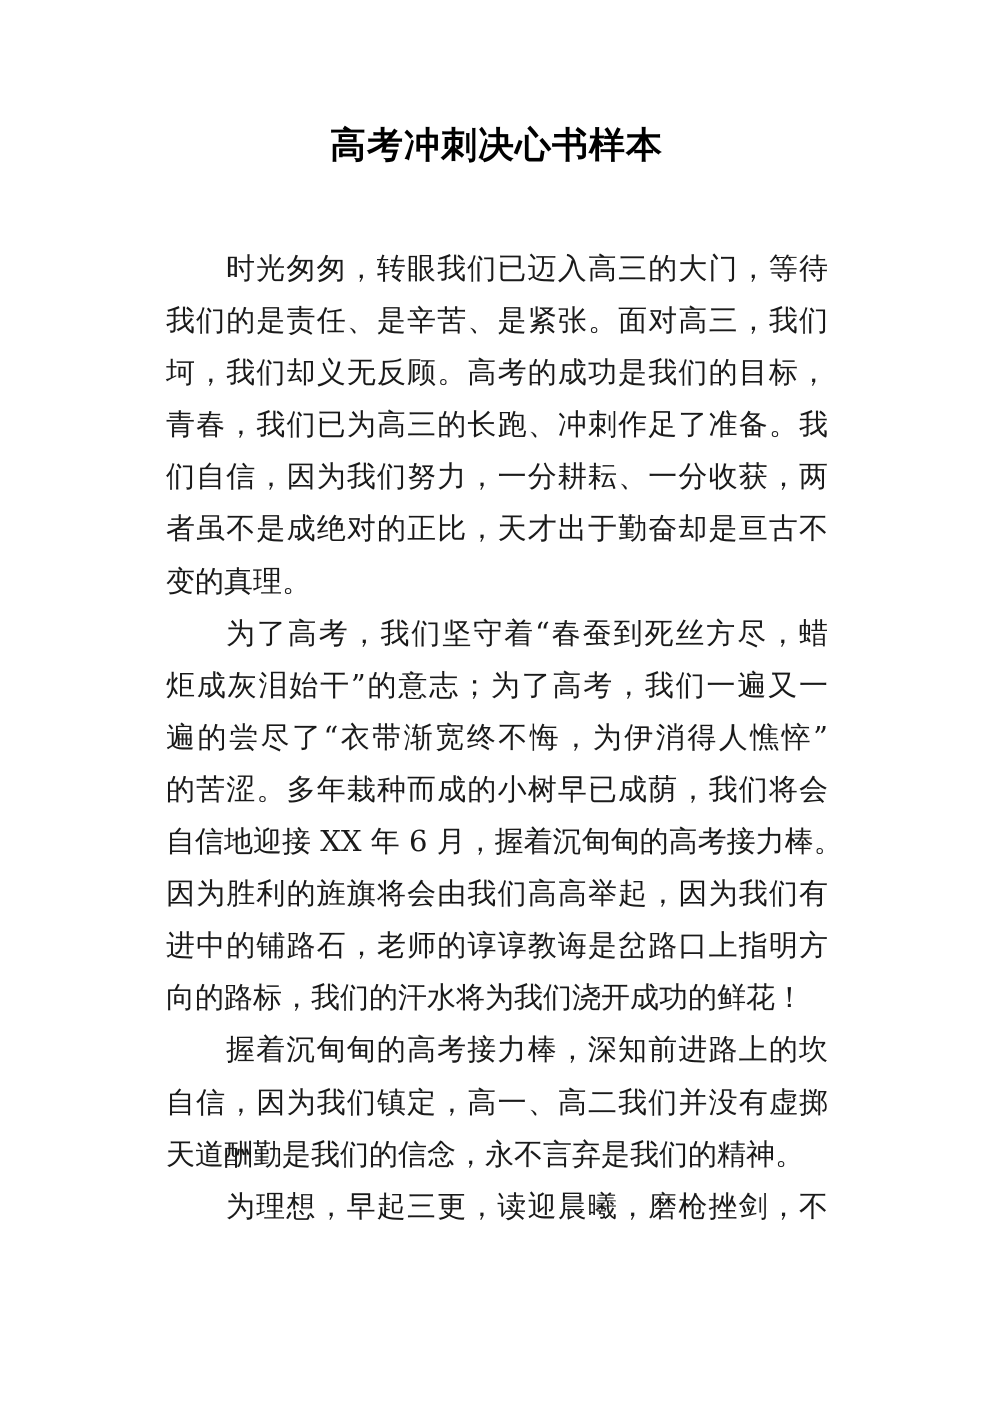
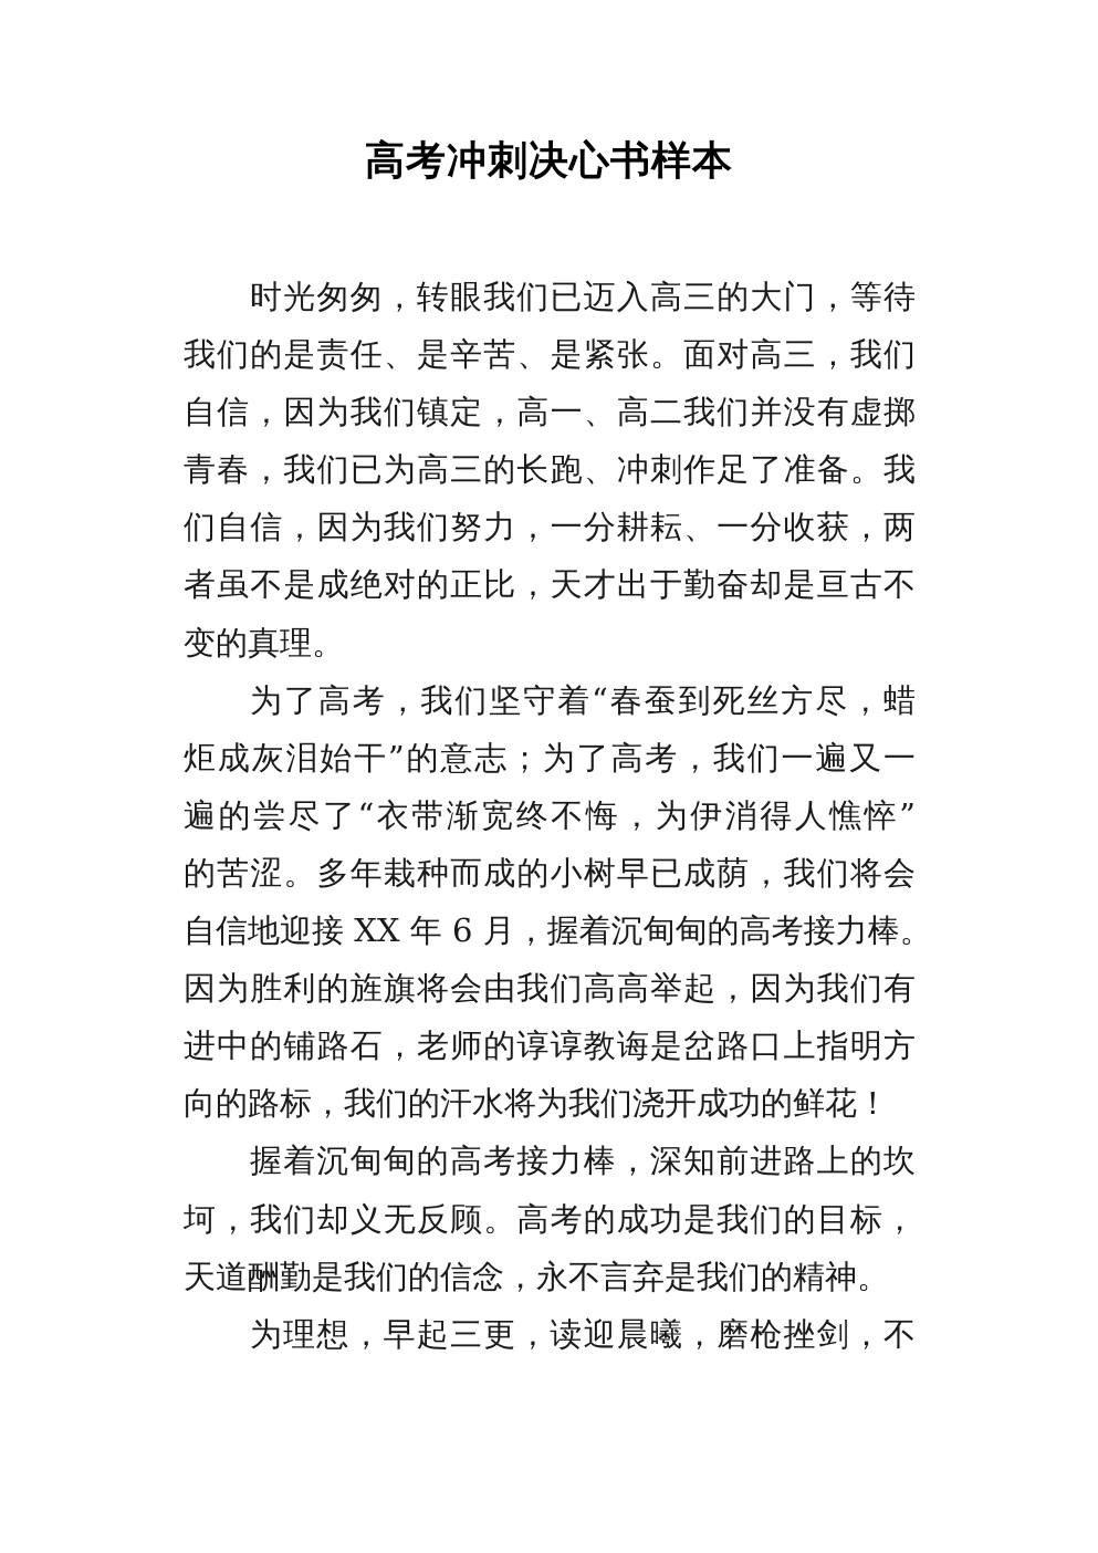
  高考冲刺决心书样本
  时光匆匆，转眼我们已迈入高三的大门，等待
  我们的是责任、是辛苦、是紧张。面对高三，我们
- 坷，我们却义无反顾。高考的成功是我们的目标，
+ 自信，因为我们镇定，高一、高二我们并没有虚掷
  青春，我们已为高三的长跑、冲刺作足了准备。我
  们自信，因为我们努力，一分耕耘、一分收获，两
  者虽不是成绝对的正比，天才出于勤奋却是亘古不
  变的真理。
  为了高考，我们坚守着“春蚕到死丝方尽，蜡
  炬成灰泪始干”的意志；为了高考，我们一遍又一
  遍的尝尽了“衣带渐宽终不悔，为伊消得人憔悴”
  的苦涩。多年栽种而成的小树早已成荫，我们将会
  自信地迎接 XX 年 6 月，握着沉甸甸的高考接力棒。
  因为胜利的旌旗将会由我们高高举起，因为我们有
  进中的铺路石，老师的谆谆教诲是岔路口上指明方
  向的路标，我们的汗水将为我们浇开成功的鲜花！
  握着沉甸甸的高考接力棒，深知前进路上的坎
- 自信，因为我们镇定，高一、高二我们并没有虚掷
+ 坷，我们却义无反顾。高考的成功是我们的目标，
  天道酬勤是我们的信念，永不言弃是我们的精神。
  为理想，早起三更，读迎晨曦，磨枪挫剑，不
